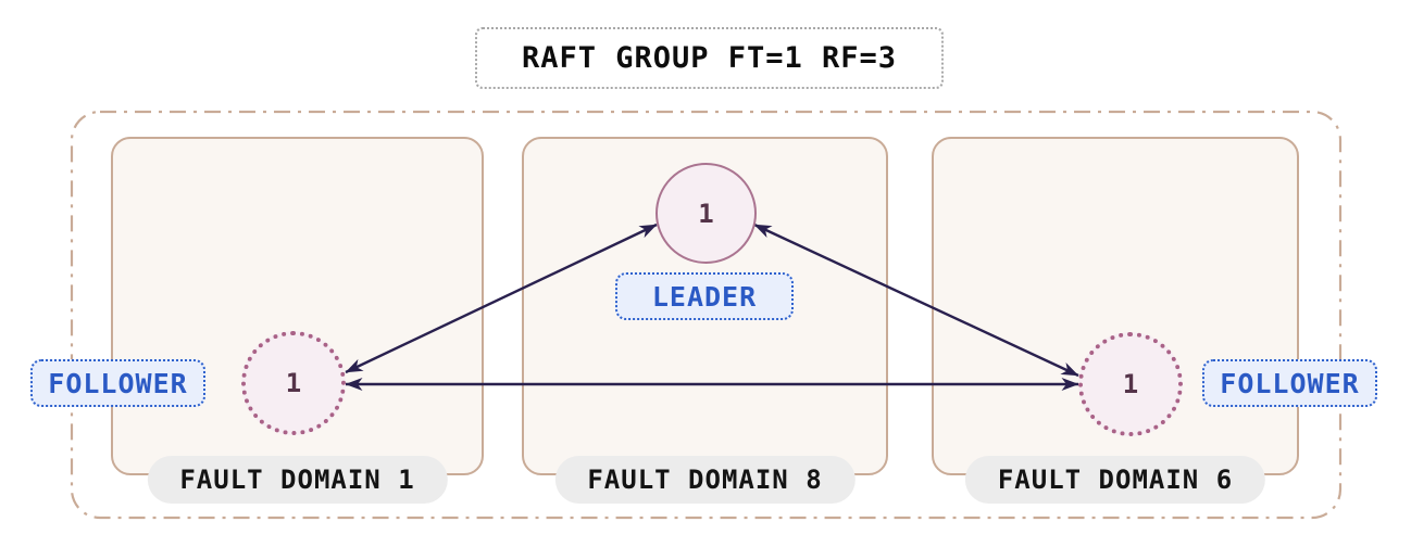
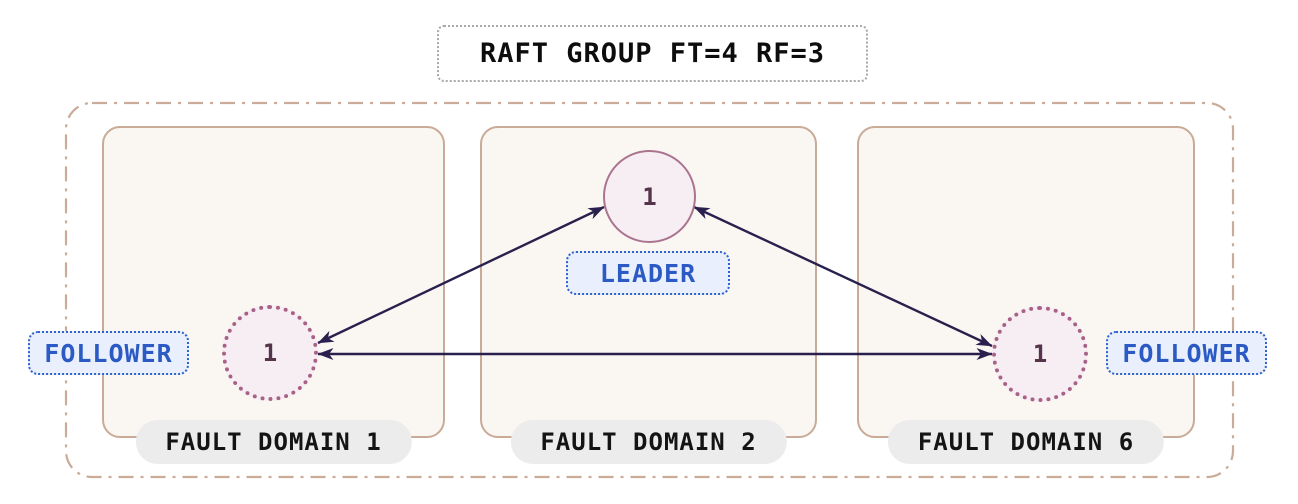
- RAFT GROUP FT=1 RF=3
+ RAFT GROUP FT=4 RF=3
  FAULT DOMAIN 1
- FAULT DOMAIN 8
+ FAULT DOMAIN 2
  FAULT DOMAIN 6
  1
  1
  1
  LEADER
  FOLLOWER
  FOLLOWER
